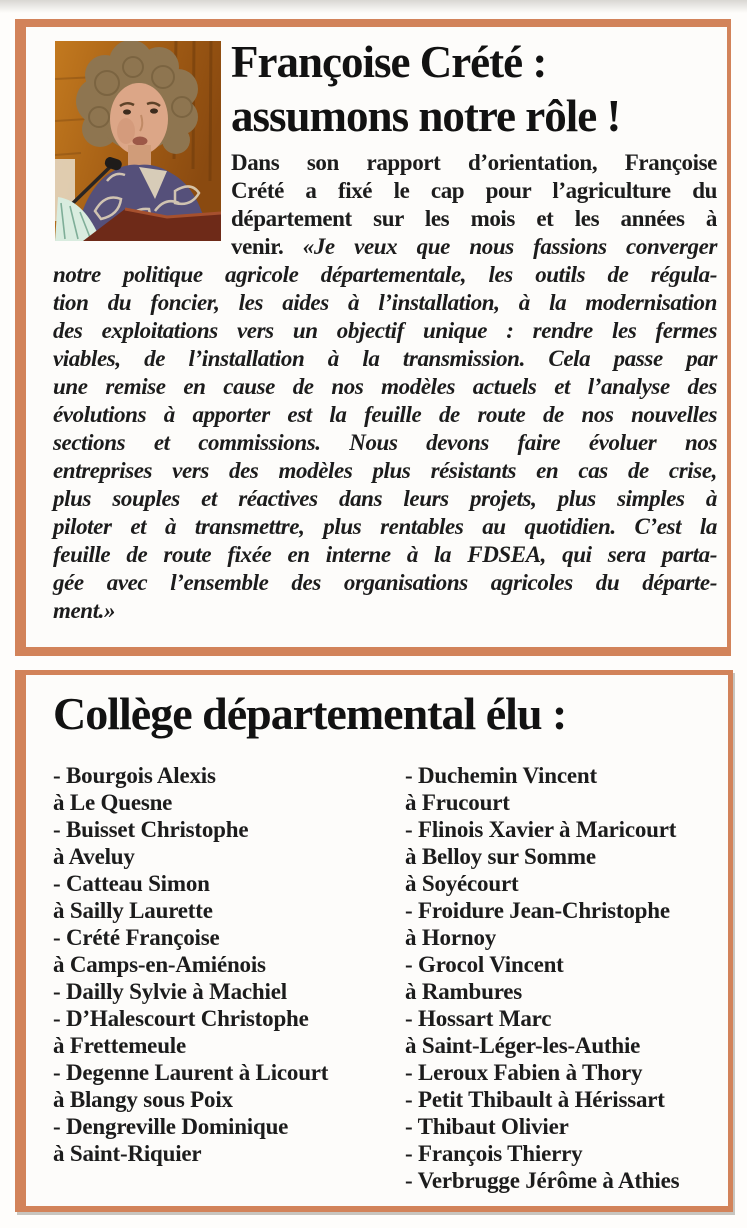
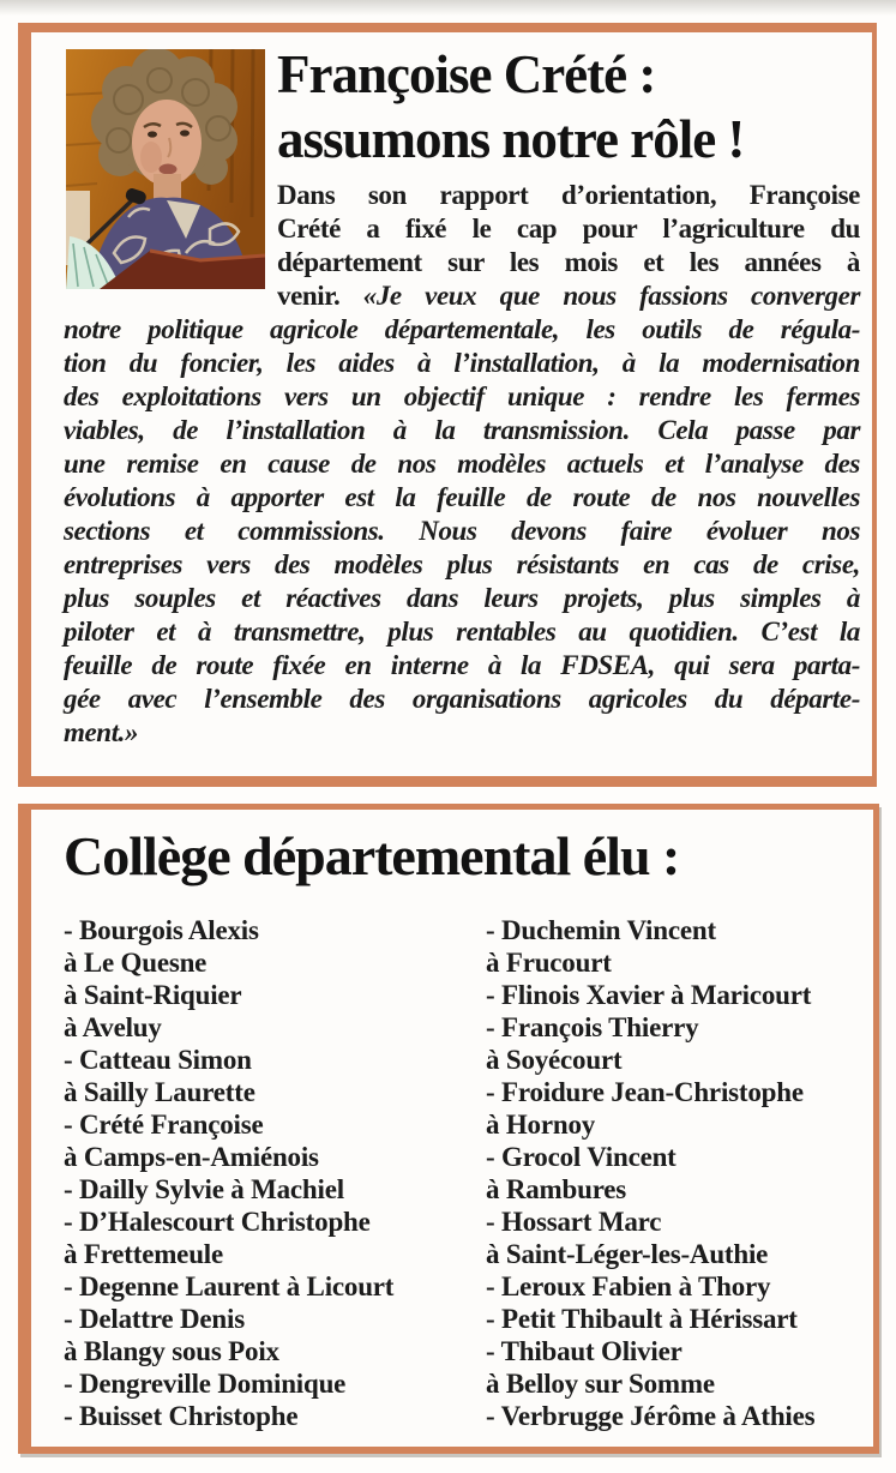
  Françoise Crété :
  assumons notre rôle !
  Dans son rapport d’orientation, Françoise
  Crété a fixé le cap pour l’agriculture du
  département sur les mois et les années à
  venir. «Je veux que nous fassions converger
  notre politique agricole départementale, les outils de régula-
  tion du foncier, les aides à l’installation, à la modernisation
  des exploitations vers un objectif unique : rendre les fermes
  viables, de l’installation à la transmission. Cela passe par
  une remise en cause de nos modèles actuels et l’analyse des
  évolutions à apporter est la feuille de route de nos nouvelles
  sections et commissions. Nous devons faire évoluer nos
  entreprises vers des modèles plus résistants en cas de crise,
  plus souples et réactives dans leurs projets, plus simples à
  piloter et à transmettre, plus rentables au quotidien. C’est la
  feuille de route fixée en interne à la FDSEA, qui sera parta-
  gée avec l’ensemble des organisations agricoles du départe-
  ment.»
  Collège départemental élu :
  - Bourgois Alexis
  à Le Quesne
- - Buisset Christophe
+ à Saint-Riquier
  à Aveluy
  - Catteau Simon
  à Sailly Laurette
  - Crété Françoise
  à Camps-en-Amiénois
  - Dailly Sylvie à Machiel
  - D’Halescourt Christophe
  à Frettemeule
  - Degenne Laurent à Licourt
+ - Delattre Denis
  à Blangy sous Poix
  - Dengreville Dominique
- à Saint-Riquier
+ - Buisset Christophe
  - Duchemin Vincent
  à Frucourt
  - Flinois Xavier à Maricourt
- à Belloy sur Somme
+ - François Thierry
  à Soyécourt
  - Froidure Jean-Christophe
  à Hornoy
  - Grocol Vincent
  à Rambures
  - Hossart Marc
  à Saint-Léger-les-Authie
  - Leroux Fabien à Thory
  - Petit Thibault à Hérissart
  - Thibaut Olivier
- - François Thierry
+ à Belloy sur Somme
  - Verbrugge Jérôme à Athies
